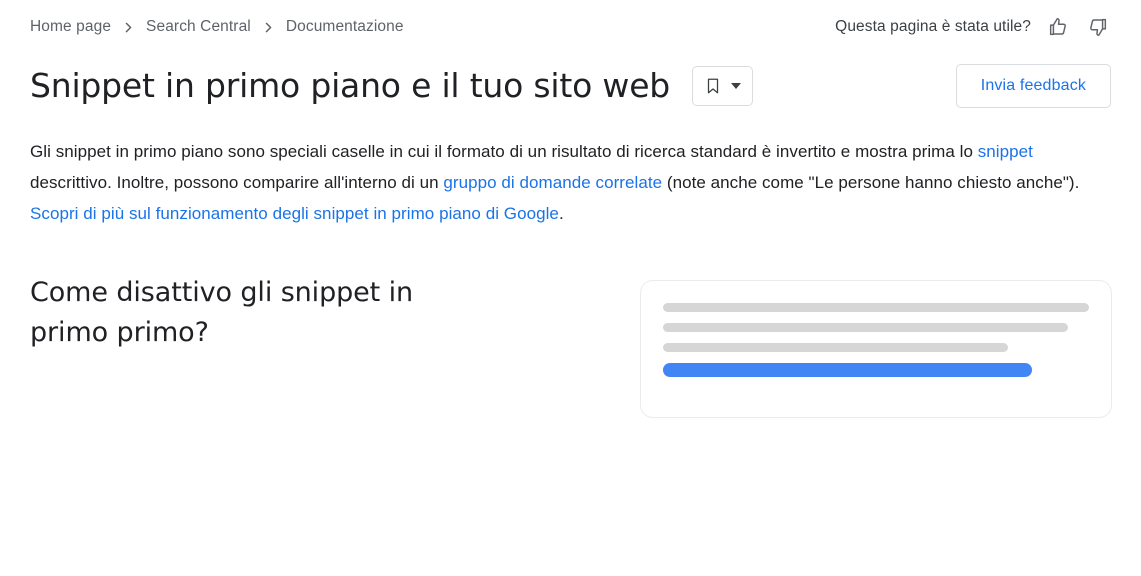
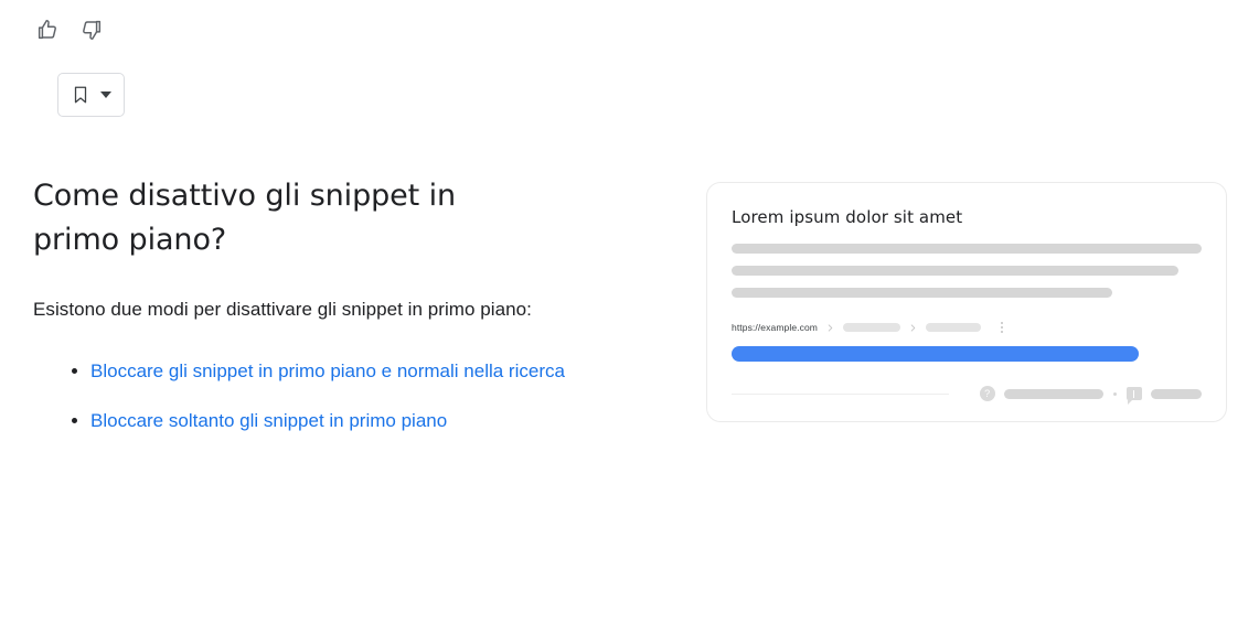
- Home page
- Search Central
- Documentazione
- Questa pagina è stata utile?
- Snippet in primo piano e il tuo sito web
- Invia feedback
- Gli snippet in primo piano sono speciali caselle in cui il formato di un risultato di ricerca standard è invertito e mostra prima lo snippet descrittivo. Inoltre, possono comparire all'interno di un gruppo di domande correlate (note anche come "Le persone hanno chiesto anche"). Scopri di più sul funzionamento degli snippet in primo piano di Google.
- Come disattivo gli snippet in primo primo?
+ Come disattivo gli snippet in primo piano?
+ Esistono due modi per disattivare gli snippet in primo piano:
+ Bloccare gli snippet in primo piano e normali nella ricerca
+ Bloccare soltanto gli snippet in primo piano
+ Lorem ipsum dolor sit amet
+ https://example.com
+ ?
